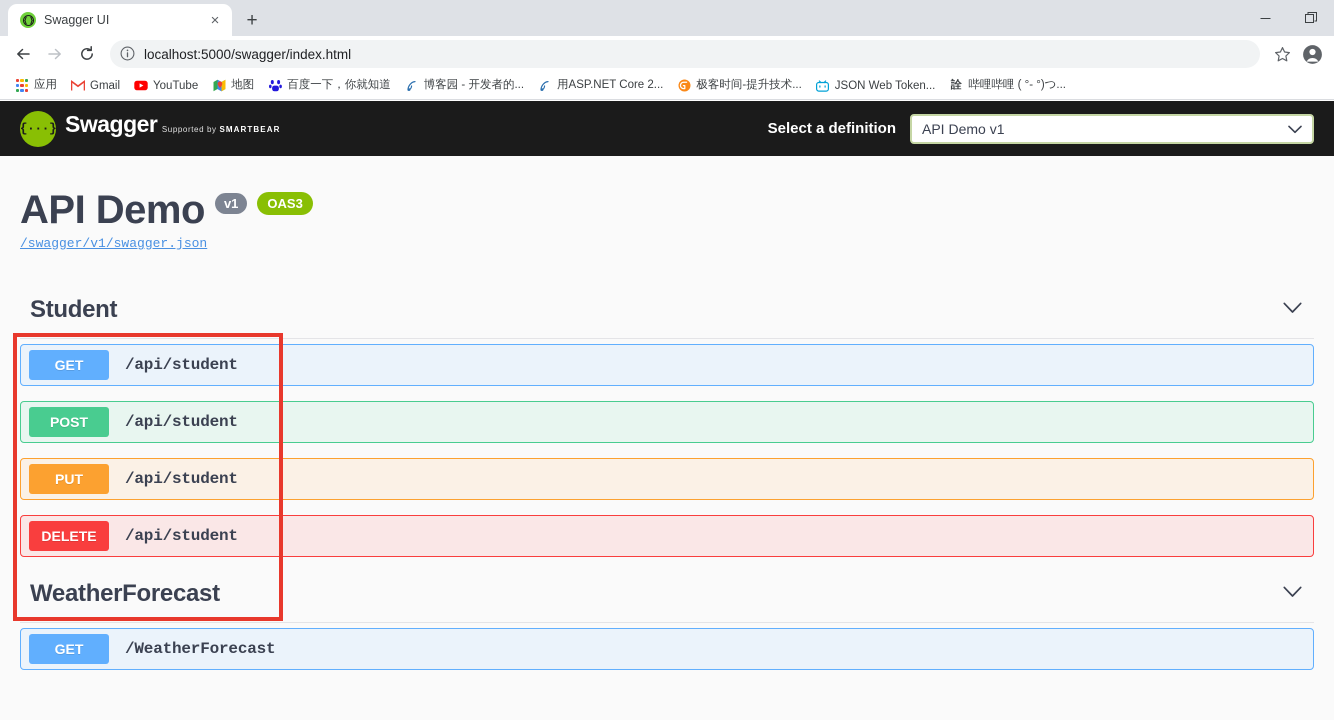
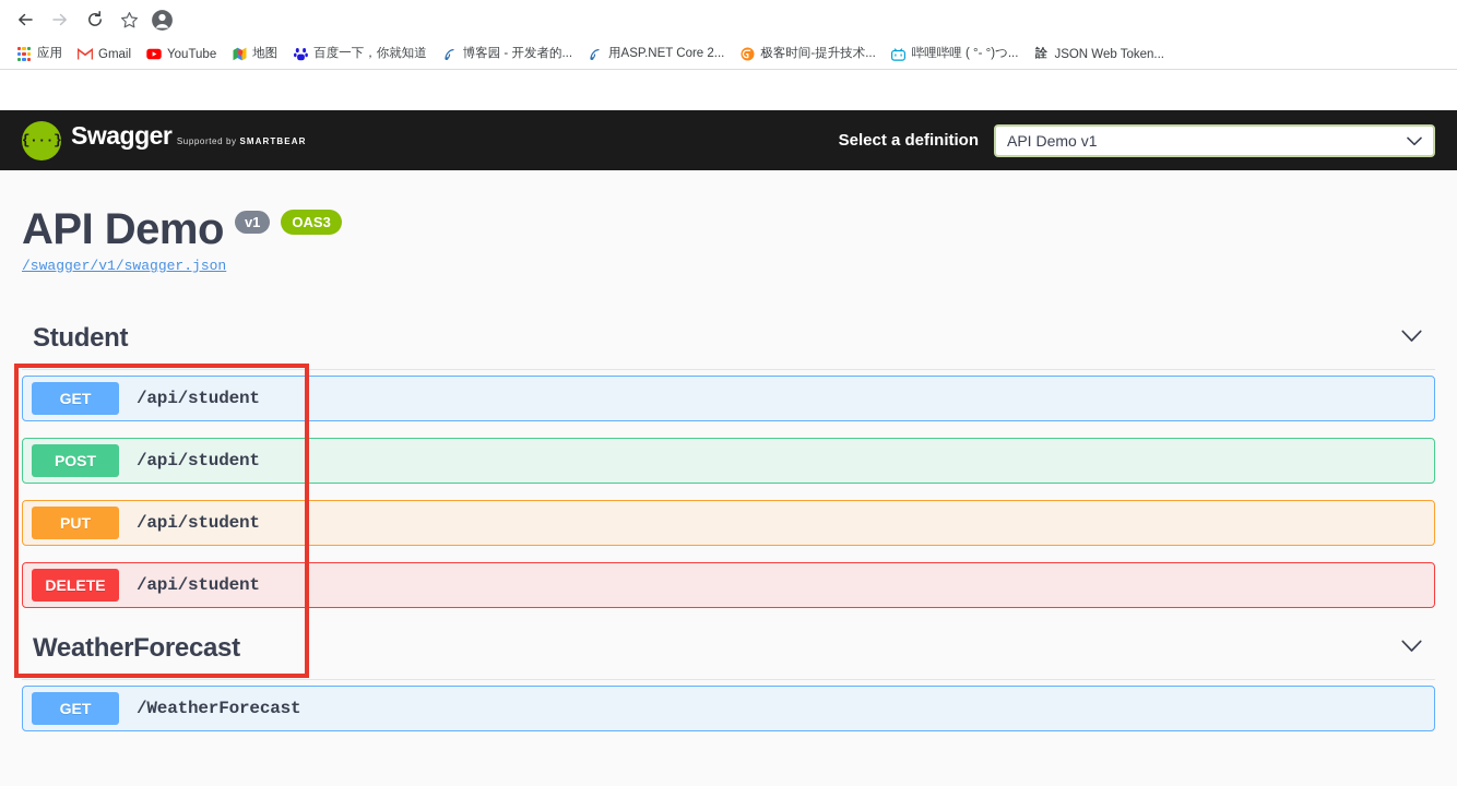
- Swagger UI
- ×
- +
- localhost:5000/swagger/index.html
  应用
  Gmail
  YouTube
  地图
  百度一下，你就知道
  博客园 - 开发者的...
  用ASP.NET Core 2...
  极客时间-提升技术...
- JSON Web Token...
+ 哔哩哔哩 ( °- °)つ...
  詮
- 哔哩哔哩 ( °- °)つ...
+ JSON Web Token...
  {···}
  Swagger Supported by SMARTBEAR
  Select a definition
  API Demo v1
  API Demo
  v1
  OAS3
  /swagger/v1/swagger.json
  Student
  GET
  /api/student
  POST
  /api/student
  PUT
  /api/student
  DELETE
  /api/student
  WeatherForecast
  GET
  /WeatherForecast
